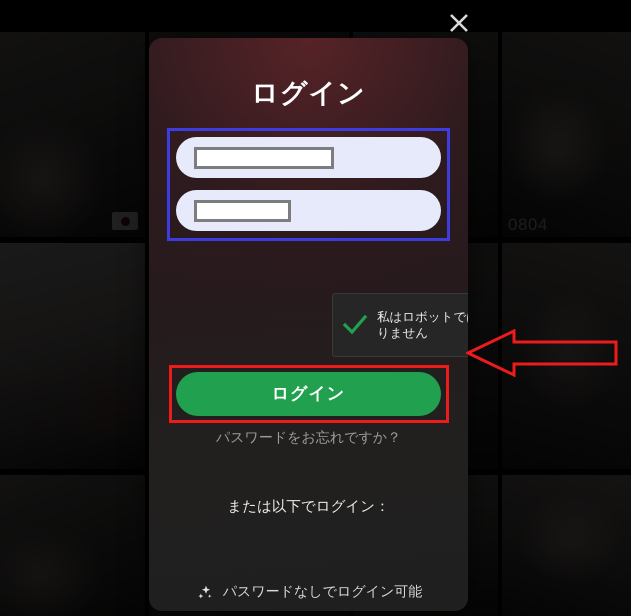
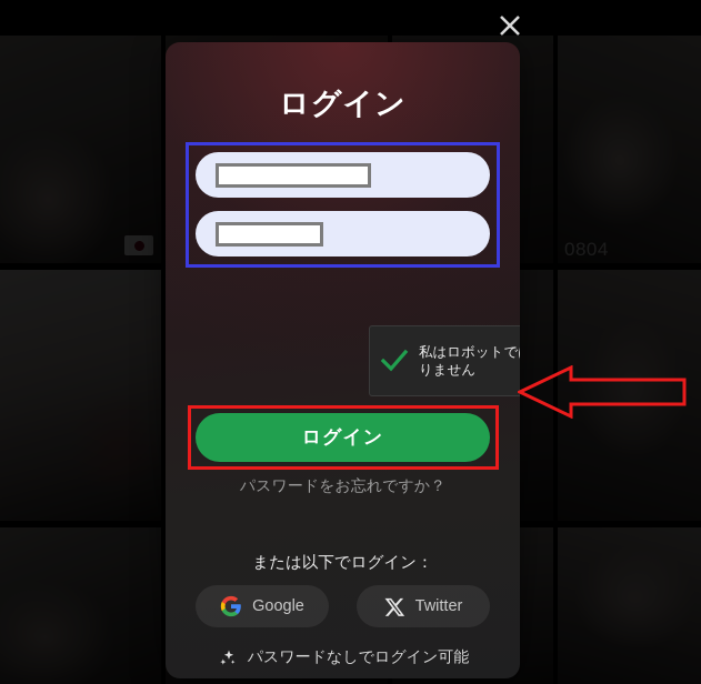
  0804
  ログイン
  私はロボットでりません
  ログイン
  パスワードをお忘れですか？
  または以下でログイン：
+ Google
+ Twitter
  パスワードなしでログイン可能
